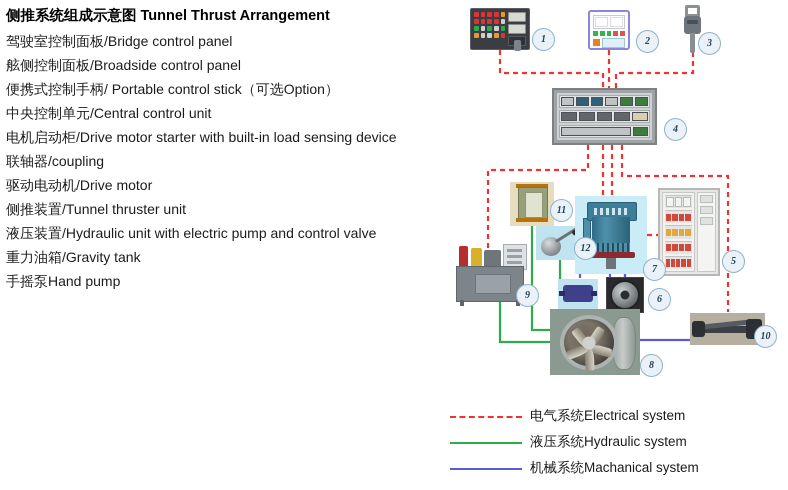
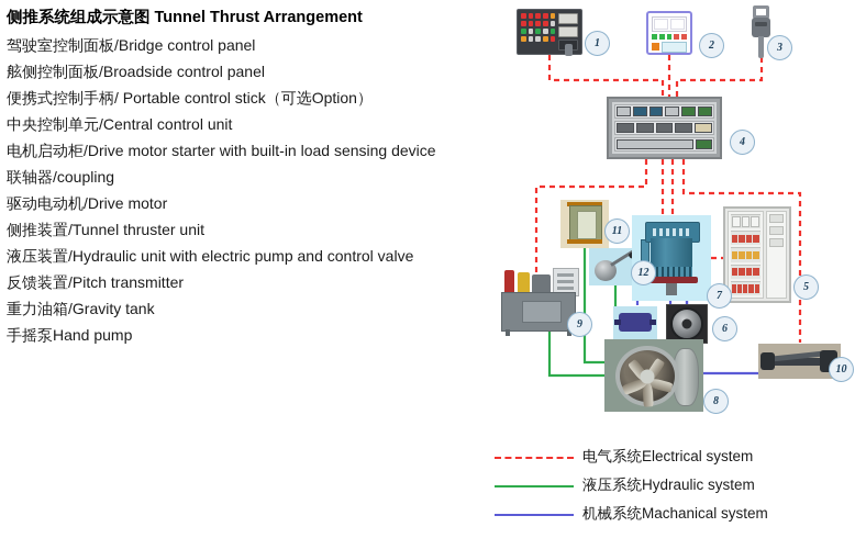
  侧推系统组成示意图 Tunnel Thrust Arrangement
  驾驶室控制面板/Bridge control panel
  舷侧控制面板/Broadside control panel
  便携式控制手柄/ Portable control stick（可选Option）
  中央控制单元/Central control unit
  电机启动柜/Drive motor starter with built-in load sensing device
  联轴器/coupling
  驱动电动机/Drive motor
  侧推装置/Tunnel thruster unit
  液压装置/Hydraulic unit with electric pump and control valve
+ 反馈装置/Pitch transmitter
  重力油箱/Gravity tank
  手摇泵Hand pump
  1
  2
  3
  4
  11
  12
  9
  7
  5
  6
  8
  10
  电气系统Electrical system
  液压系统Hydraulic system
  机械系统Machanical system
